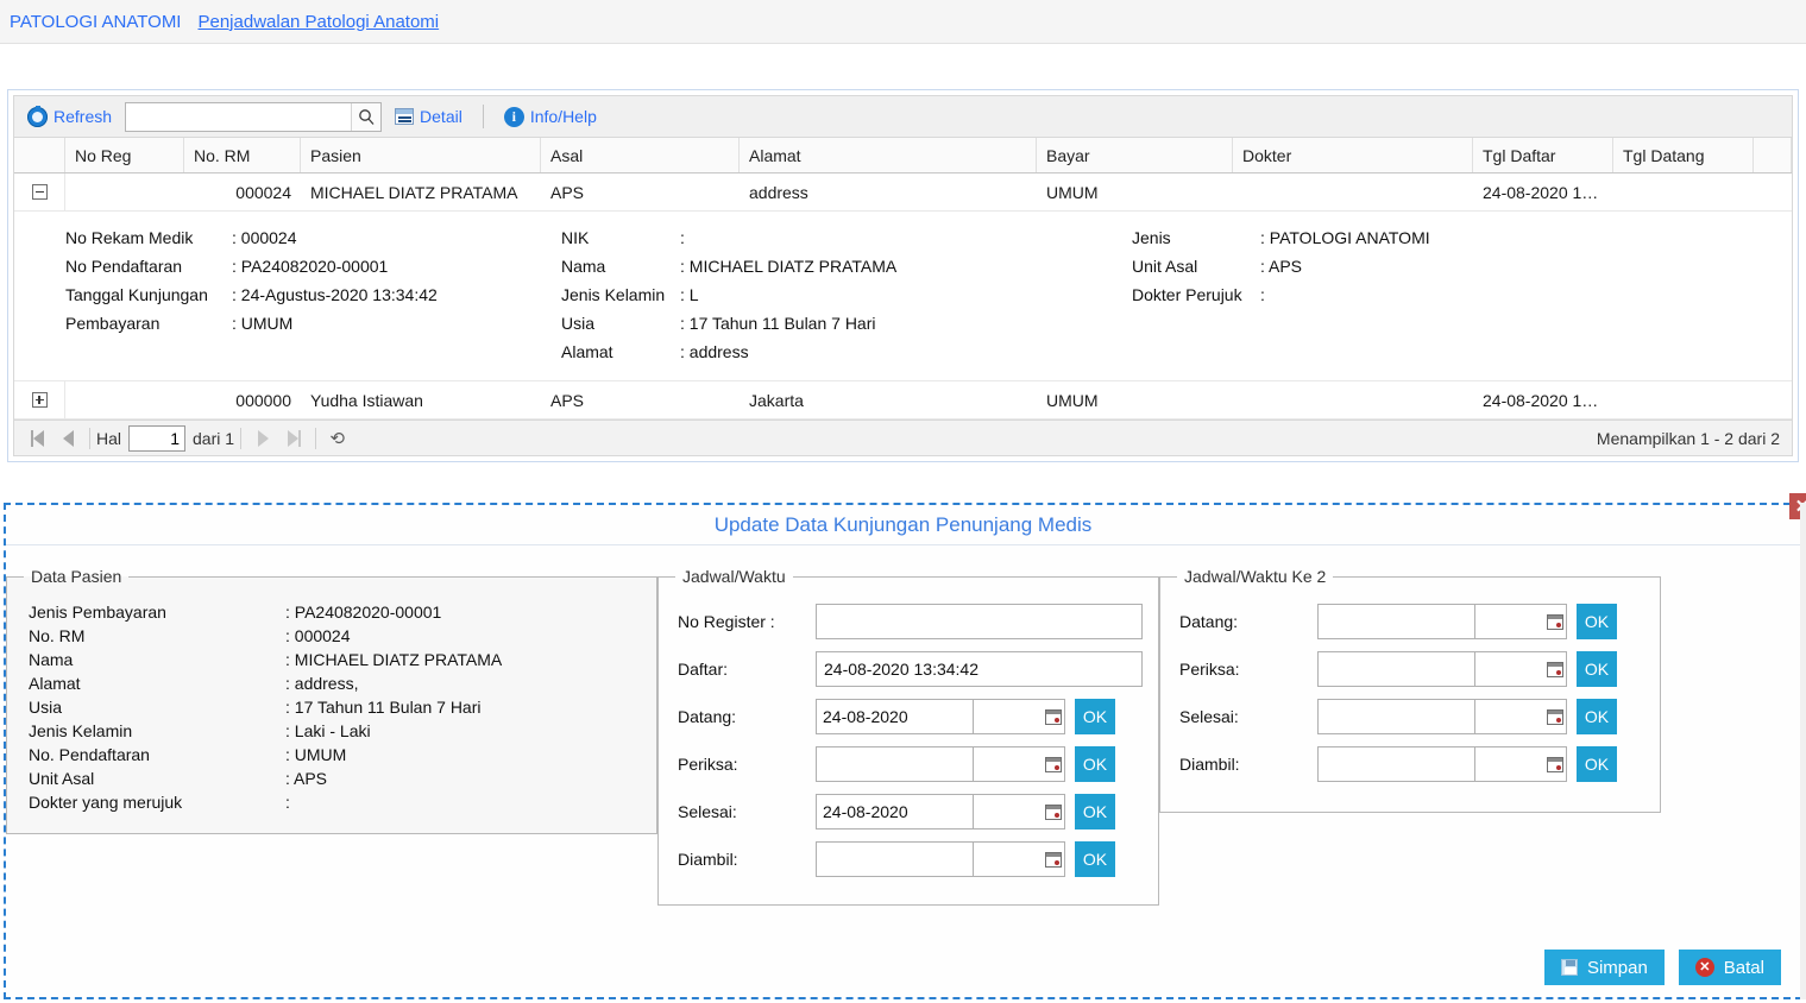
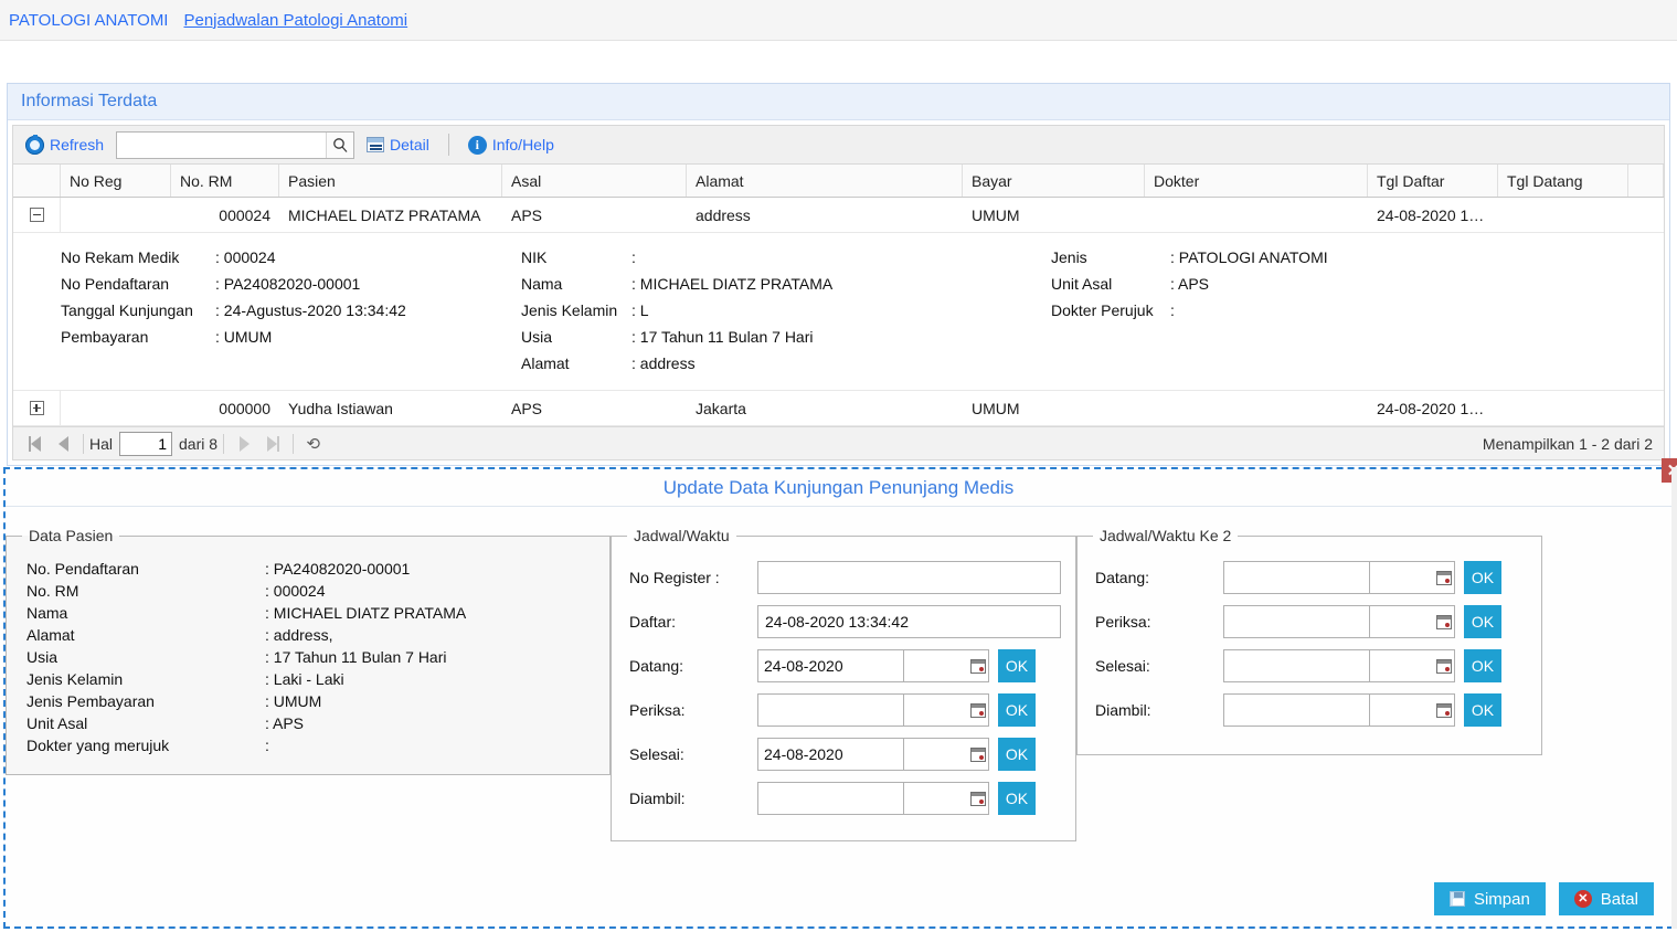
  PATOLOGI ANATOMI
  Penjadwalan Patologi Anatomi
+ Informasi Terdata
  Refresh
  Detail
  i
  Info/Help
  No Reg
  No. RM
  Pasien
  Asal
  Alamat
  Bayar
  Dokter
  Tgl Daftar
  Tgl Datang
  000024
  MICHAEL DIATZ PRATAMA
  APS
  address
  UMUM
  24-08-2020 1…
  No Rekam Medik
  : 000024
  No Pendaftaran
  : PA24082020-00001
  Tanggal Kunjungan
  : 24-Agustus-2020 13:34:42
  Pembayaran
  : UMUM
  NIK
  :
  Nama
  : MICHAEL DIATZ PRATAMA
  Jenis Kelamin
  : L
  Usia
  : 17 Tahun 11 Bulan 7 Hari
  Alamat
  : address
  Jenis
  : PATOLOGI ANATOMI
  Unit Asal
  : APS
  Dokter Perujuk
  :
  000000
  Yudha Istiawan
  APS
  Jakarta
  UMUM
  24-08-2020 1…
  Hal
  1
- dari 1
+ dari 8
  Menampilkan 1 - 2 dari 2
  Update Data Kunjungan Penunjang Medis
  Data Pasien
- Jenis Pembayaran
+ No. Pendaftaran
  : PA24082020-00001
  No. RM
  : 000024
  Nama
  : MICHAEL DIATZ PRATAMA
  Alamat
  : address,
  Usia
  : 17 Tahun 11 Bulan 7 Hari
  Jenis Kelamin
  : Laki - Laki
- No. Pendaftaran
+ Jenis Pembayaran
  : UMUM
  Unit Asal
  : APS
  Dokter yang merujuk
  :
  Jadwal/Waktu
  No Register :
  Daftar:
  24-08-2020 13:34:42
  Datang:
  24-08-2020
  OK
  Periksa:
  OK
  Selesai:
  24-08-2020
  OK
  Diambil:
  OK
  Jadwal/Waktu Ke 2
  Datang:
  OK
  Periksa:
  OK
  Selesai:
  OK
  Diambil:
  OK
  Simpan
  ✕
  Batal
